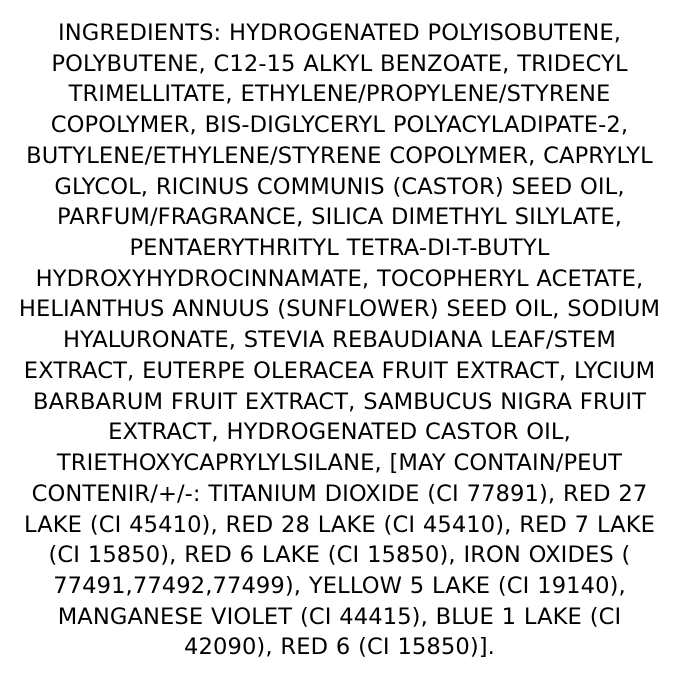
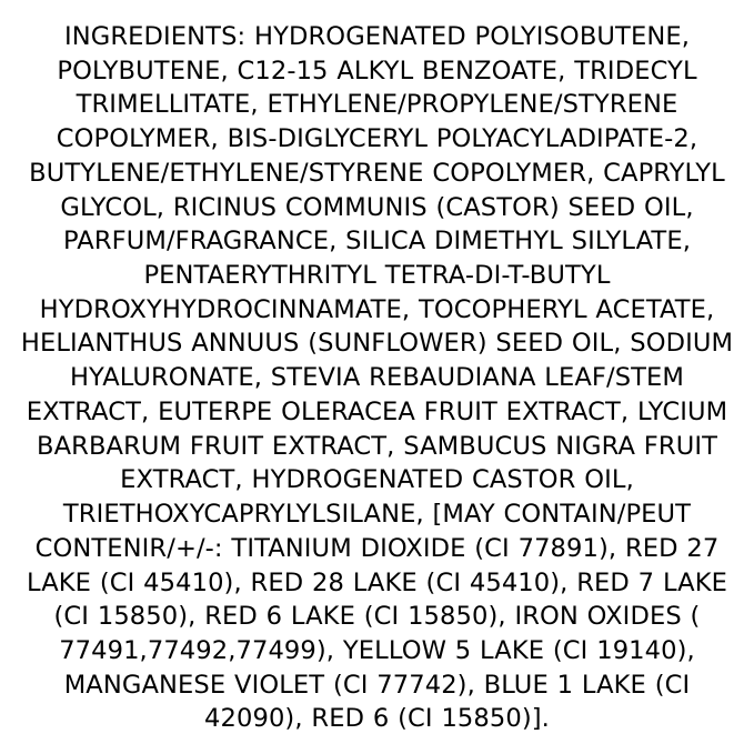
- INGREDIENTS: HYDROGENATED POLYISOBUTENE, POLYBUTENE, C12-15 ALKYL BENZOATE, TRIDECYL TRIMELLITATE, ETHYLENE/PROPYLENE/STYRENE COPOLYMER, BIS-DIGLYCERYL POLYACYLADIPATE-2, BUTYLENE/ETHYLENE/STYRENE COPOLYMER, CAPRYLYL GLYCOL, RICINUS COMMUNIS (CASTOR) SEED OIL, PARFUM/FRAGRANCE, SILICA DIMETHYL SILYLATE, PENTAERYTHRITYL TETRA-DI-T-BUTYL HYDROXYHYDROCINNAMATE, TOCOPHERYL ACETATE, HELIANTHUS ANNUUS (SUNFLOWER) SEED OIL, SODIUM HYALURONATE, STEVIA REBAUDIANA LEAF/STEM EXTRACT, EUTERPE OLERACEA FRUIT EXTRACT, LYCIUM BARBARUM FRUIT EXTRACT, SAMBUCUS NIGRA FRUIT EXTRACT, HYDROGENATED CASTOR OIL, TRIETHOXYCAPRYLYLSILANE, [MAY CONTAIN/PEUT CONTENIR/+/-: TITANIUM DIOXIDE (CI 77891), RED 27 LAKE (CI 45410), RED 28 LAKE (CI 45410), RED 7 LAKE (CI 15850), RED 6 LAKE (CI 15850), IRON OXIDES ( 77491,77492,77499), YELLOW 5 LAKE (CI 19140), MANGANESE VIOLET (CI 44415), BLUE 1 LAKE (CI 42090), RED 6 (CI 15850)].
+ INGREDIENTS: HYDROGENATED POLYISOBUTENE, POLYBUTENE, C12-15 ALKYL BENZOATE, TRIDECYL TRIMELLITATE, ETHYLENE/PROPYLENE/STYRENE COPOLYMER, BIS-DIGLYCERYL POLYACYLADIPATE-2, BUTYLENE/ETHYLENE/STYRENE COPOLYMER, CAPRYLYL GLYCOL, RICINUS COMMUNIS (CASTOR) SEED OIL, PARFUM/FRAGRANCE, SILICA DIMETHYL SILYLATE, PENTAERYTHRITYL TETRA-DI-T-BUTYL HYDROXYHYDROCINNAMATE, TOCOPHERYL ACETATE, HELIANTHUS ANNUUS (SUNFLOWER) SEED OIL, SODIUM HYALURONATE, STEVIA REBAUDIANA LEAF/STEM EXTRACT, EUTERPE OLERACEA FRUIT EXTRACT, LYCIUM BARBARUM FRUIT EXTRACT, SAMBUCUS NIGRA FRUIT EXTRACT, HYDROGENATED CASTOR OIL, TRIETHOXYCAPRYLYLSILANE, [MAY CONTAIN/PEUT CONTENIR/+/-: TITANIUM DIOXIDE (CI 77891), RED 27 LAKE (CI 45410), RED 28 LAKE (CI 45410), RED 7 LAKE (CI 15850), RED 6 LAKE (CI 15850), IRON OXIDES ( 77491,77492,77499), YELLOW 5 LAKE (CI 19140), MANGANESE VIOLET (CI 77742), BLUE 1 LAKE (CI 42090), RED 6 (CI 15850)].
